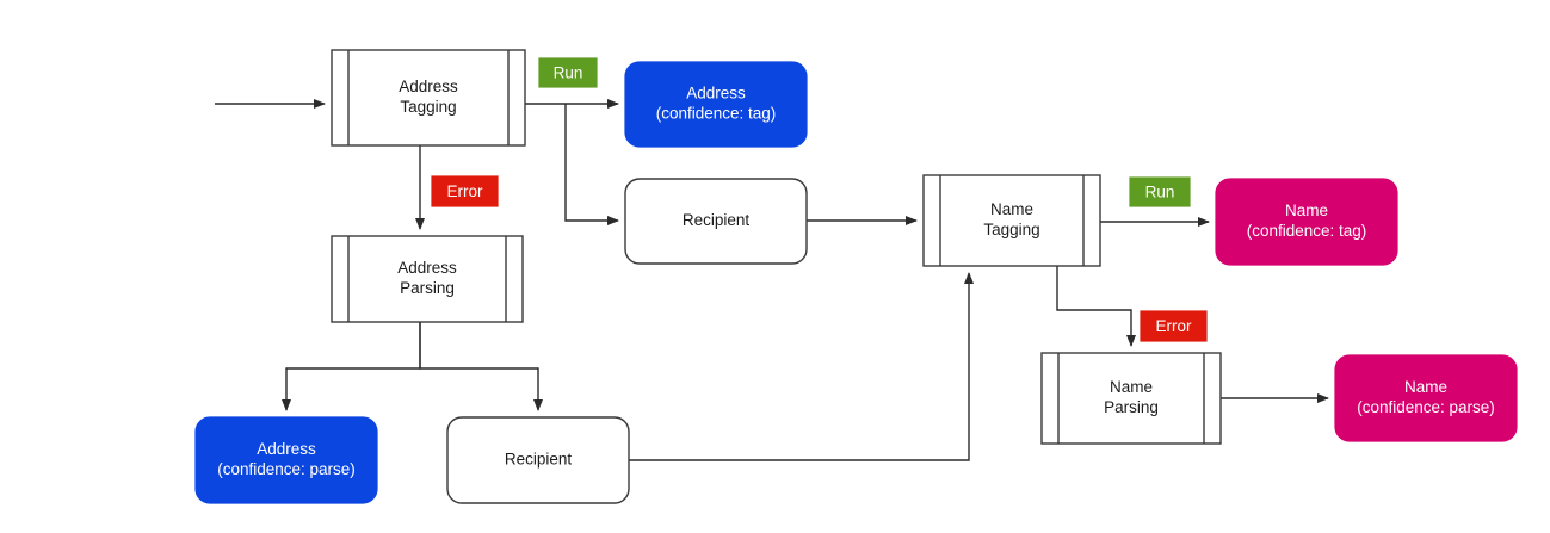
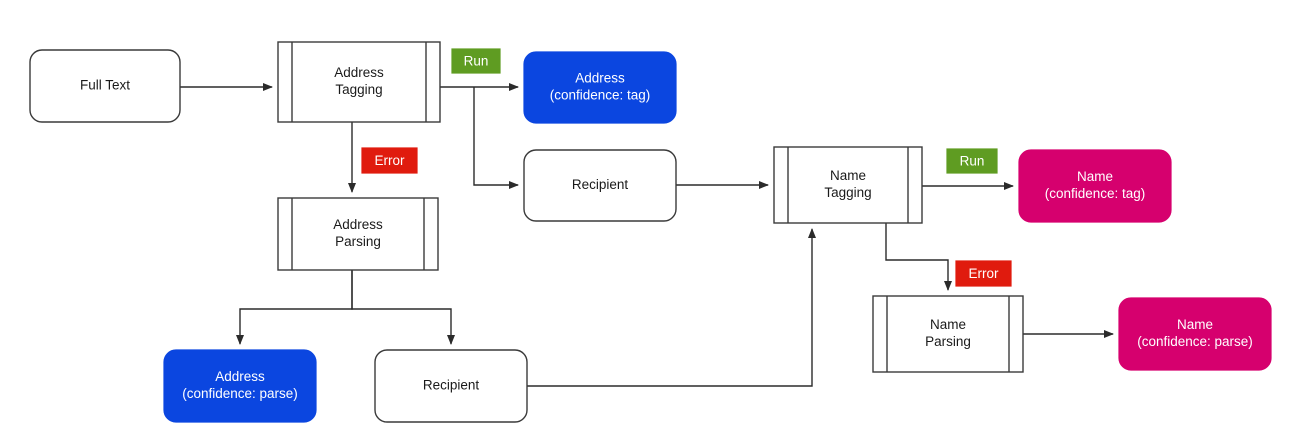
+ Full Text
  Address
  Tagging
  Address
  (confidence: tag)
  Recipient
  Address
  Parsing
  Address
  (confidence: parse)
  Recipient
  Name
  Tagging
  Name
  (confidence: tag)
  Name
  Parsing
  Name
  (confidence: parse)
  Run
  Error
  Run
  Error
